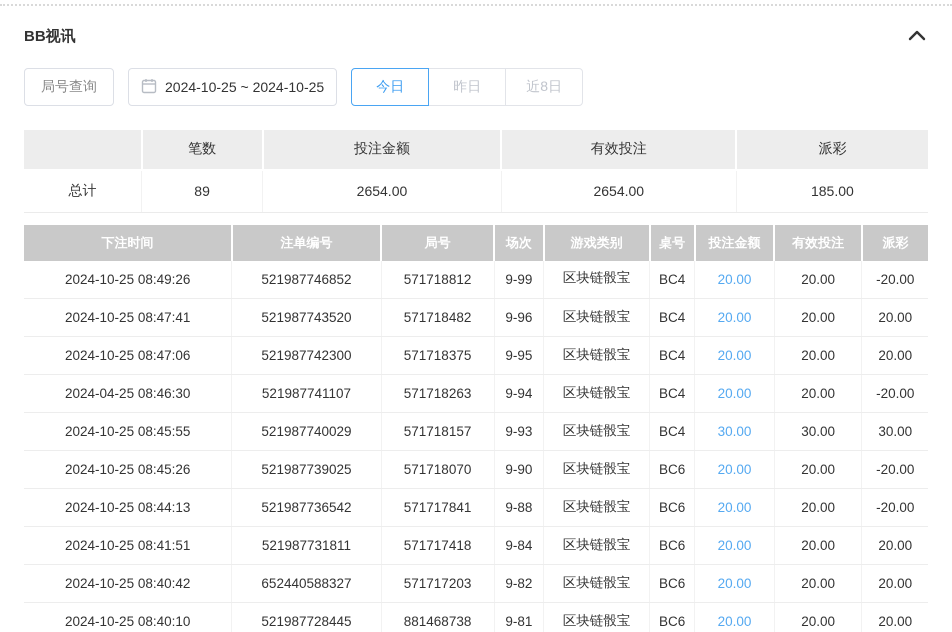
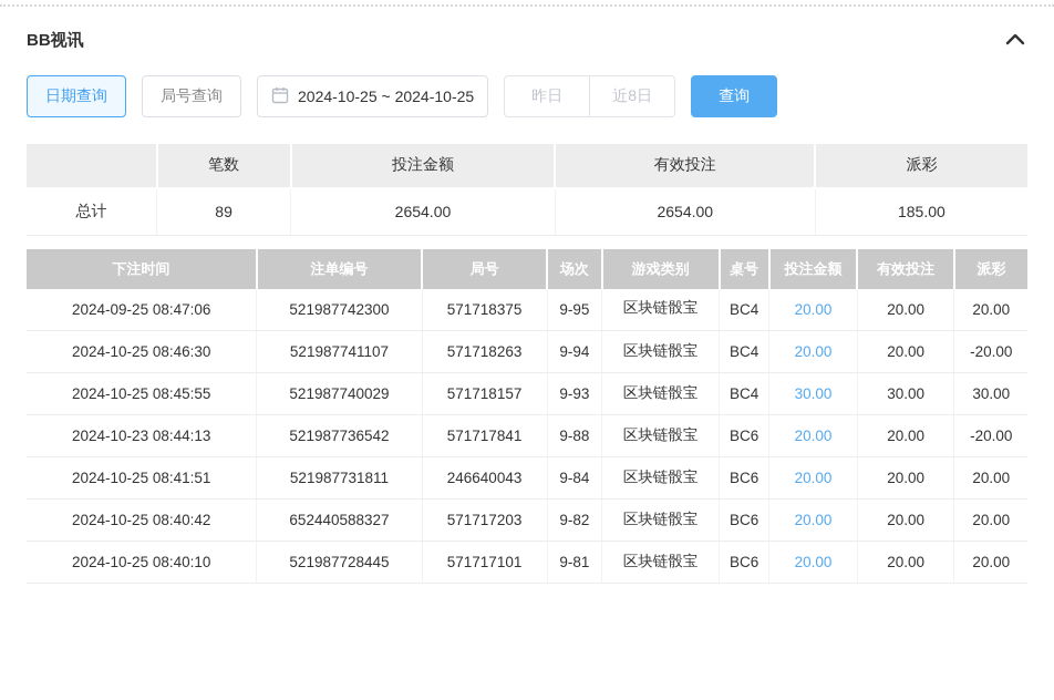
  BB视讯
+ 日期查询
  局号查询
  2024-10-25 ~ 2024-10-25
- 今日
  昨日
  近8日
+ 查询
  	笔数	投注金额	有效投注	派彩
  总计	89	2654.00	2654.00	185.00
  下注时间	注单编号	局号	场次	游戏类别	桌号	投注金额	有效投注	派彩
- 2024-10-25 08:49:26	521987746852	571718812	9-99	区块链骰宝	BC4	20.00	20.00	-20.00
- 2024-10-25 08:47:41	521987743520	571718482	9-96	区块链骰宝	BC4	20.00	20.00	20.00
- 2024-10-25 08:47:06	521987742300	571718375	9-95	区块链骰宝	BC4	20.00	20.00	20.00
+ 2024-09-25 08:47:06	521987742300	571718375	9-95	区块链骰宝	BC4	20.00	20.00	20.00
- 2024-04-25 08:46:30	521987741107	571718263	9-94	区块链骰宝	BC4	20.00	20.00	-20.00
+ 2024-10-25 08:46:30	521987741107	571718263	9-94	区块链骰宝	BC4	20.00	20.00	-20.00
  2024-10-25 08:45:55	521987740029	571718157	9-93	区块链骰宝	BC4	30.00	30.00	30.00
- 2024-10-25 08:45:26	521987739025	571718070	9-90	区块链骰宝	BC6	20.00	20.00	-20.00
- 2024-10-25 08:44:13	521987736542	571717841	9-88	区块链骰宝	BC6	20.00	20.00	-20.00
+ 2024-10-23 08:44:13	521987736542	571717841	9-88	区块链骰宝	BC6	20.00	20.00	-20.00
- 2024-10-25 08:41:51	521987731811	571717418	9-84	区块链骰宝	BC6	20.00	20.00	20.00
+ 2024-10-25 08:41:51	521987731811	246640043	9-84	区块链骰宝	BC6	20.00	20.00	20.00
  2024-10-25 08:40:42	652440588327	571717203	9-82	区块链骰宝	BC6	20.00	20.00	20.00
- 2024-10-25 08:40:10	521987728445	881468738	9-81	区块链骰宝	BC6	20.00	20.00	20.00
+ 2024-10-25 08:40:10	521987728445	571717101	9-81	区块链骰宝	BC6	20.00	20.00	20.00
